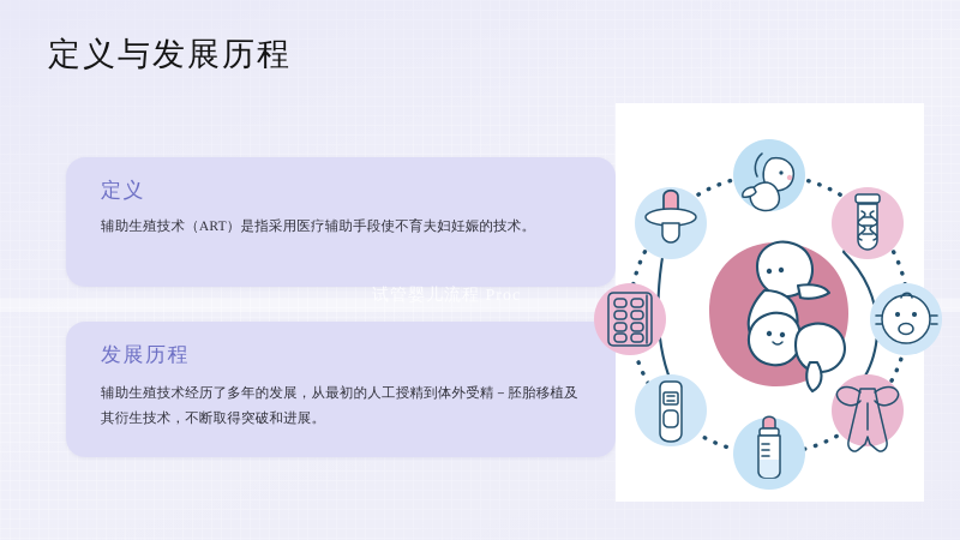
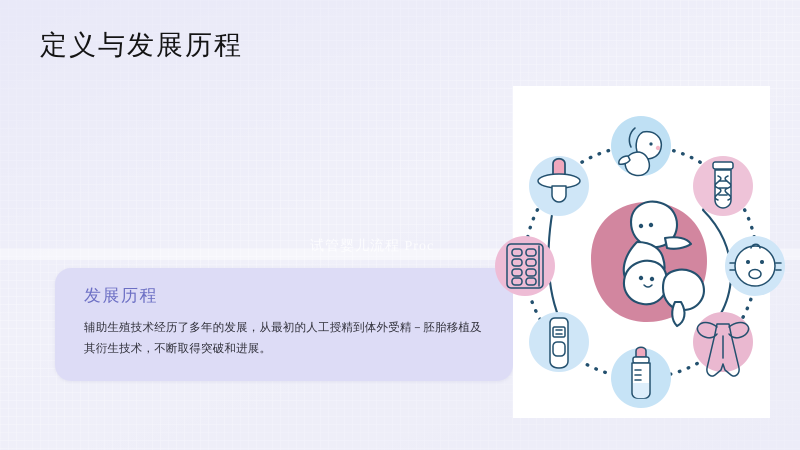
  定义与发展历程
- 定义
- 辅助生殖技术（ART）是指采用医疗辅助手段使不育夫妇妊娠的技术。
  发展历程
  辅助生殖技术经历了多年的发展，从最初的人工授精到体外受精－胚胎移植及其衍生技术，不断取得突破和进展。
